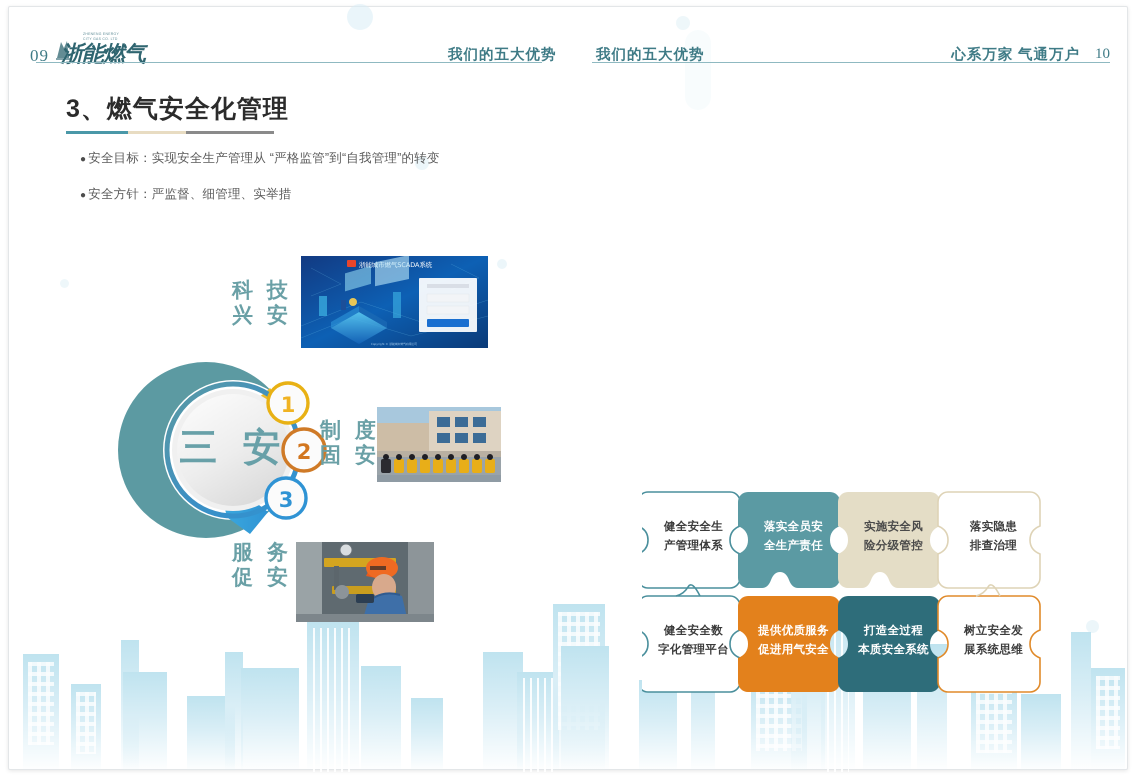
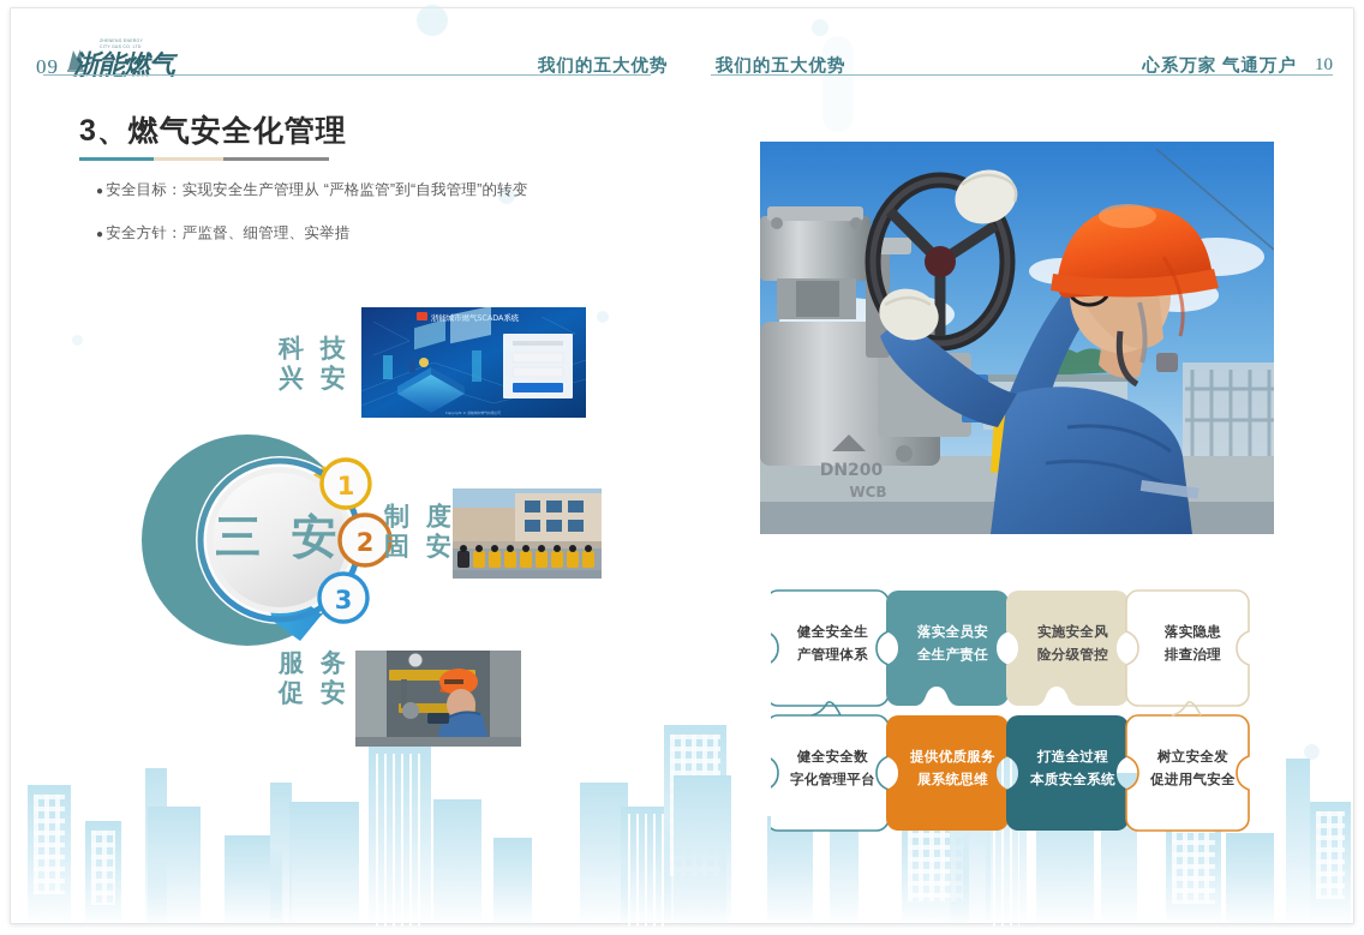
  09
  浙能燃气
  我们的五大优势
  我们的五大优势
  心系万家 气通万户
  10
  3、燃气安全化管理
  ● 安全目标：实现安全生产管理从 “严格监管”到“自我管理”的转变
  ● 安全方针：严监督、细管理、实举措
  浙能城市燃气SCADA系统
  三 安
  1
  2
  3
  科 技
  兴 安
  制 度
  固 安
  服 务
  促 安
+ DN200
+ WCB
  健全安全生
  产管理体系
  落实全员安
  全生产责任
  实施安全风
  险分级管控
  落实隐患
  排查治理
  健全安全数
  字化管理平台
  提供优质服务
- 促进用气安全
+ 展系统思维
  打造全过程
  本质安全系统
  树立安全发
- 展系统思维
+ 促进用气安全
